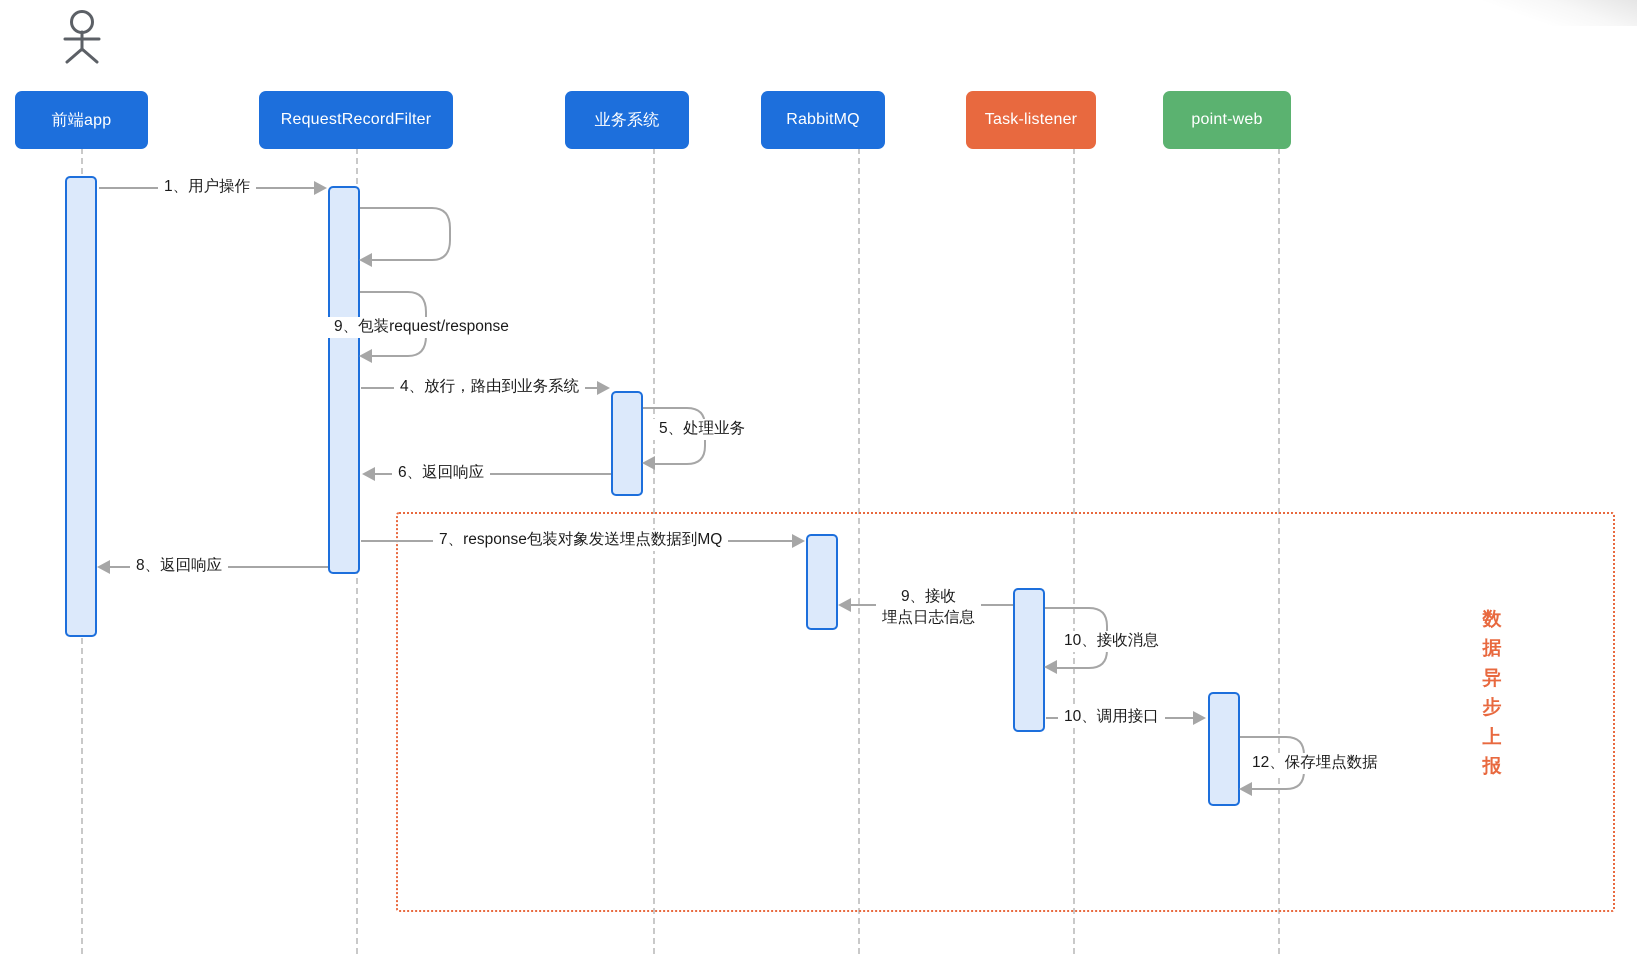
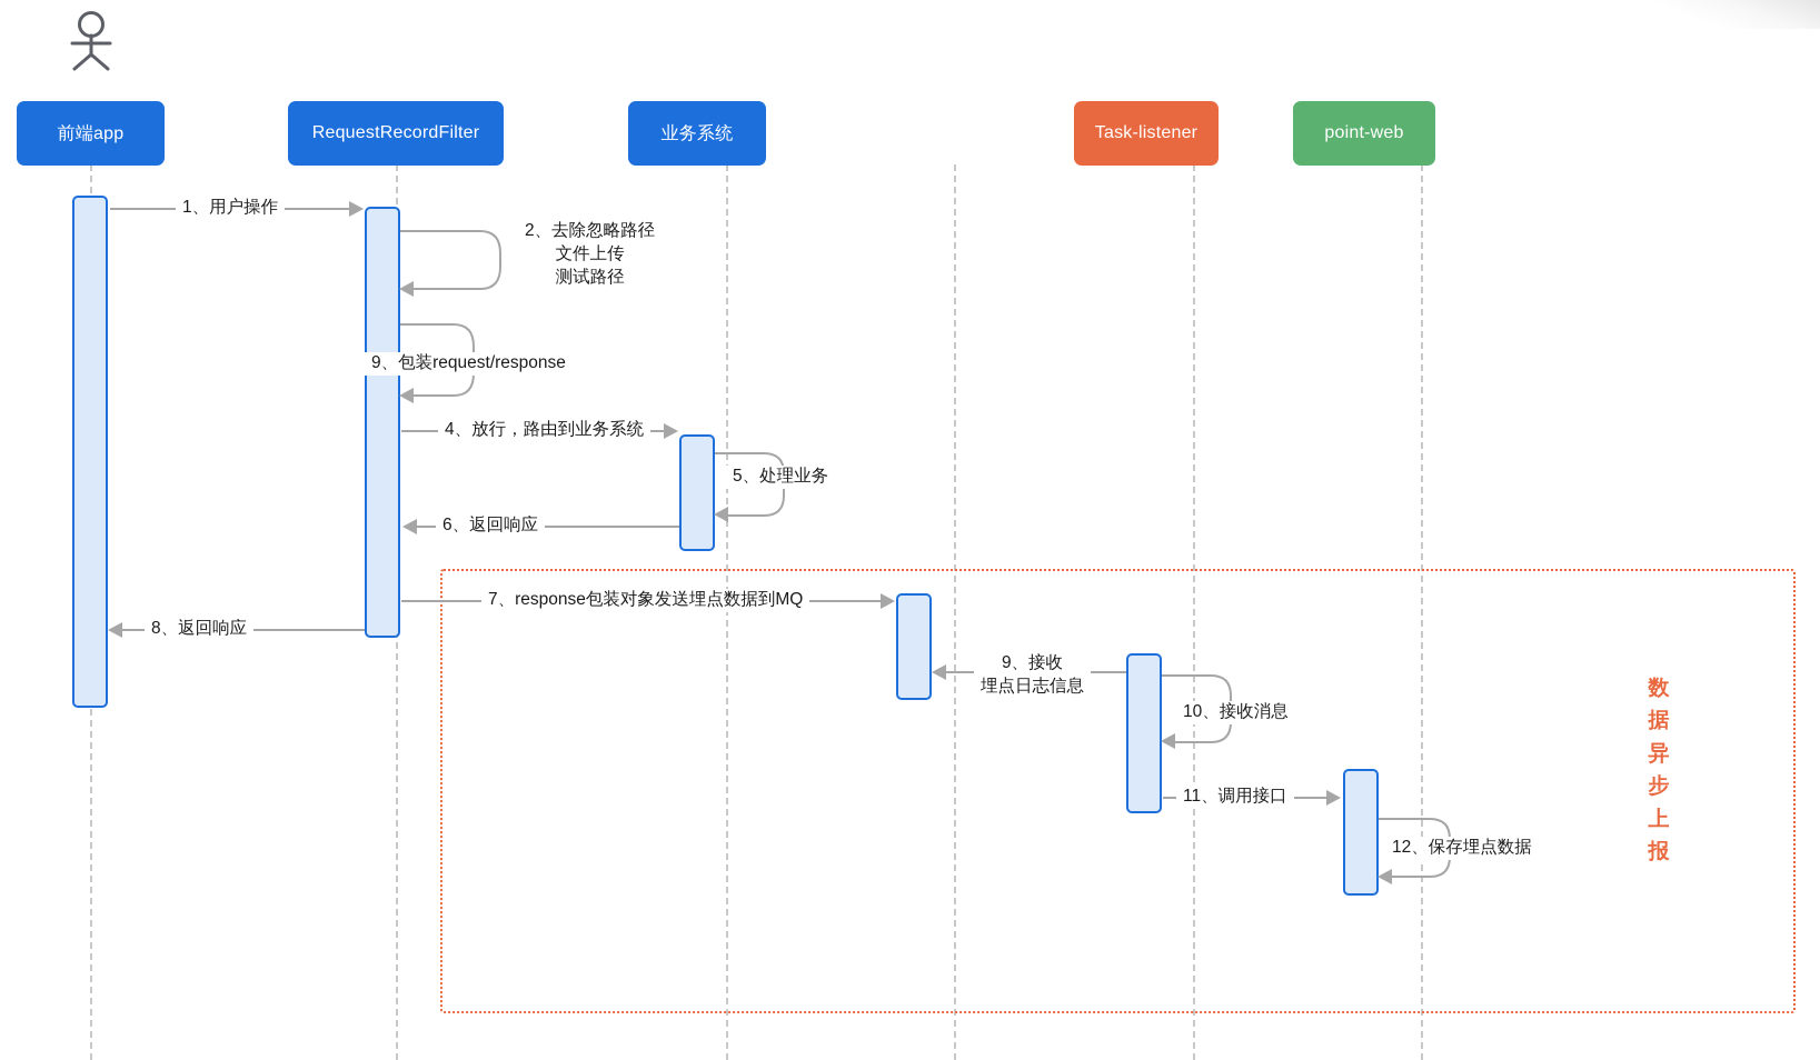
  前端app
  RequestRecordFilter
  业务系统
- RabbitMQ
  Task-listener
  point-web
  数
  据
  异
  步
  上
  报
  1、用户操作
+ 2、去除忽略路径
+ 文件上传
+ 测试路径
  9、包装request/response
  4、放行，路由到业务系统
  5、处理业务
  6、返回响应
  7、response包装对象发送埋点数据到MQ
  8、返回响应
  9、接收
  埋点日志信息
  10、接收消息
- 10、调用接口
+ 11、调用接口
  12、保存埋点数据
